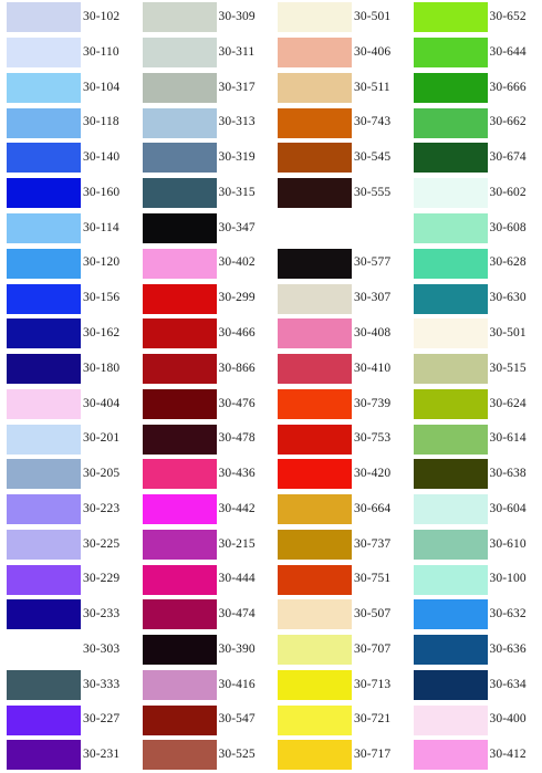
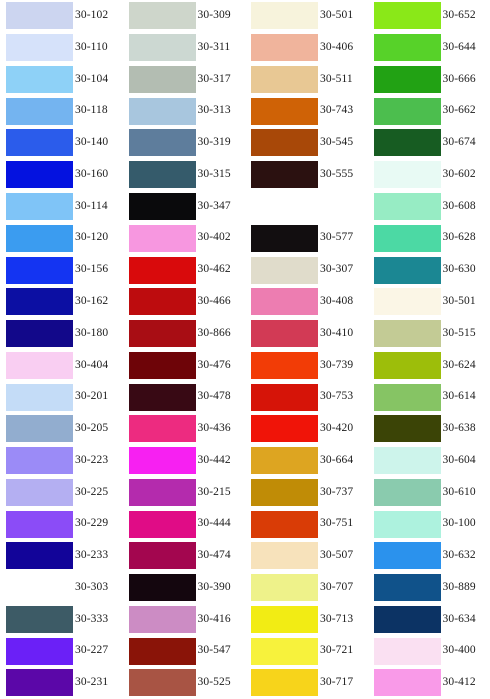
  30-102
  30-309
  30-501
  30-652
  30-110
  30-311
  30-406
  30-644
  30-104
  30-317
  30-511
  30-666
  30-118
  30-313
  30-743
  30-662
  30-140
  30-319
  30-545
  30-674
  30-160
  30-315
  30-555
  30-602
  30-114
  30-347
  30-608
  30-120
  30-402
  30-577
  30-628
  30-156
- 30-299
+ 30-462
  30-307
  30-630
  30-162
  30-466
  30-408
  30-501
  30-180
  30-866
  30-410
  30-515
  30-404
  30-476
  30-739
  30-624
  30-201
  30-478
  30-753
  30-614
  30-205
  30-436
  30-420
  30-638
  30-223
  30-442
  30-664
  30-604
  30-225
  30-215
  30-737
  30-610
  30-229
  30-444
  30-751
  30-100
  30-233
  30-474
  30-507
  30-632
  30-303
  30-390
  30-707
- 30-636
+ 30-889
  30-333
  30-416
  30-713
  30-634
  30-227
  30-547
  30-721
  30-400
  30-231
  30-525
  30-717
  30-412
